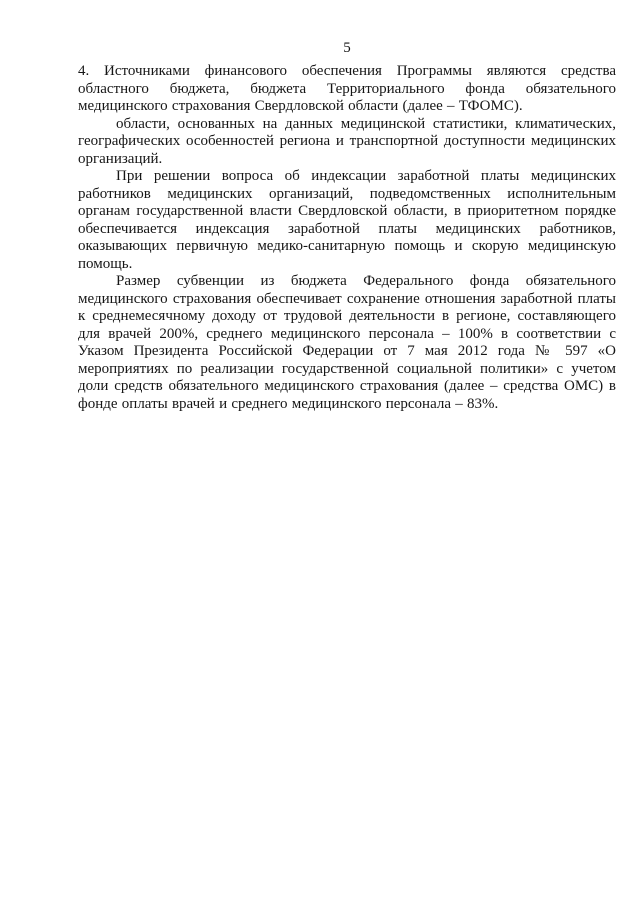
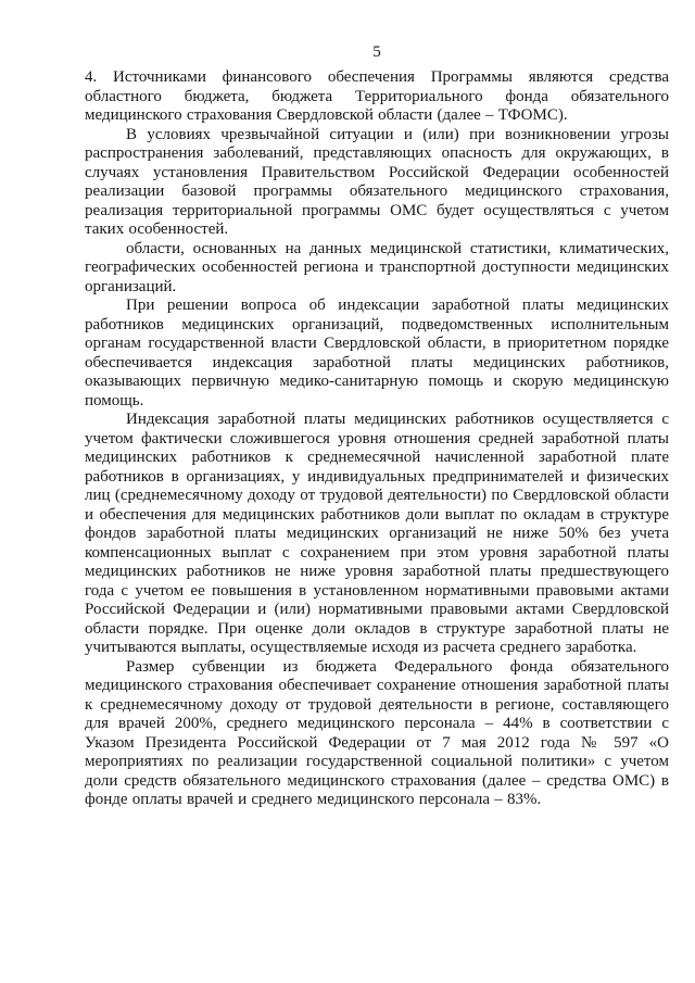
  5
  4. Источниками финансового обеспечения Программы являются средства областного бюджета, бюджета Территориального фонда обязательного медицинского страхования Свердловской области (далее – ТФОМС).
+ В условиях чрезвычайной ситуации и (или) при возникновении угрозы распространения заболеваний, представляющих опасность для окружающих, в случаях установления Правительством Российской Федерации особенностей реализации базовой программы обязательного медицинского страхования, реализация территориальной программы ОМС будет осуществляться с учетом таких особенностей.
  области, основанных на данных медицинской статистики, климатических, географических особенностей региона и транспортной доступности медицинских организаций.
  При решении вопроса об индексации заработной платы медицинских работников медицинских организаций, подведомственных исполнительным органам государственной власти Свердловской области, в приоритетном порядке обеспечивается индексация заработной платы медицинских работников, оказывающих первичную медико-санитарную помощь и скорую медицинскую помощь.
+ Индексация заработной платы медицинских работников осуществляется с учетом фактически сложившегося уровня отношения средней заработной платы медицинских работников к среднемесячной начисленной заработной плате работников в организациях, у индивидуальных предпринимателей и физических лиц (среднемесячному доходу от трудовой деятельности) по Свердловской области и обеспечения для медицинских работников доли выплат по окладам в структуре фондов заработной платы медицинских организаций не ниже 50% без учета компенсационных выплат с сохранением при этом уровня заработной платы медицинских работников не ниже уровня заработной платы предшествующего года с учетом ее повышения в установленном нормативными правовыми актами Российской Федерации и (или) нормативными правовыми актами Свердловской области порядке. При оценке доли окладов в структуре заработной платы не учитываются выплаты, осуществляемые исходя из расчета среднего заработка.
- Размер субвенции из бюджета Федерального фонда обязательного медицинского страхования обеспечивает сохранение отношения заработной платы к среднемесячному доходу от трудовой деятельности в регионе, составляющего для врачей 200%, среднего медицинского персонала – 100% в соответствии с Указом Президента Российской Федерации от 7 мая 2012 года № 597 «О мероприятиях по реализации государственной социальной политики» с учетом доли средств обязательного медицинского страхования (далее – средства ОМС) в фонде оплаты врачей и среднего медицинского персонала – 83%.
+ Размер субвенции из бюджета Федерального фонда обязательного медицинского страхования обеспечивает сохранение отношения заработной платы к среднемесячному доходу от трудовой деятельности в регионе, составляющего для врачей 200%, среднего медицинского персонала – 44% в соответствии с Указом Президента Российской Федерации от 7 мая 2012 года № 597 «О мероприятиях по реализации государственной социальной политики» с учетом доли средств обязательного медицинского страхования (далее – средства ОМС) в фонде оплаты врачей и среднего медицинского персонала – 83%.
